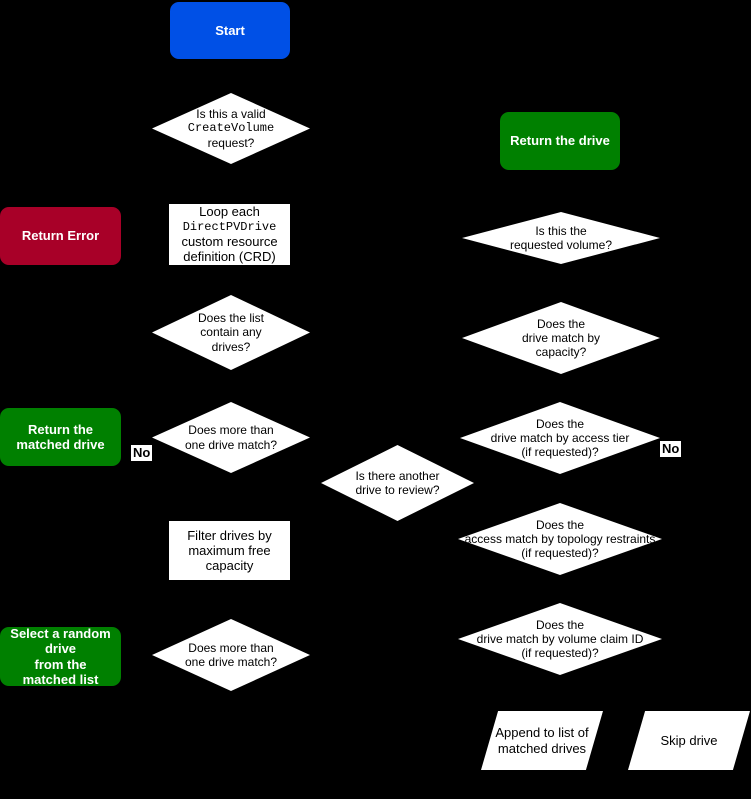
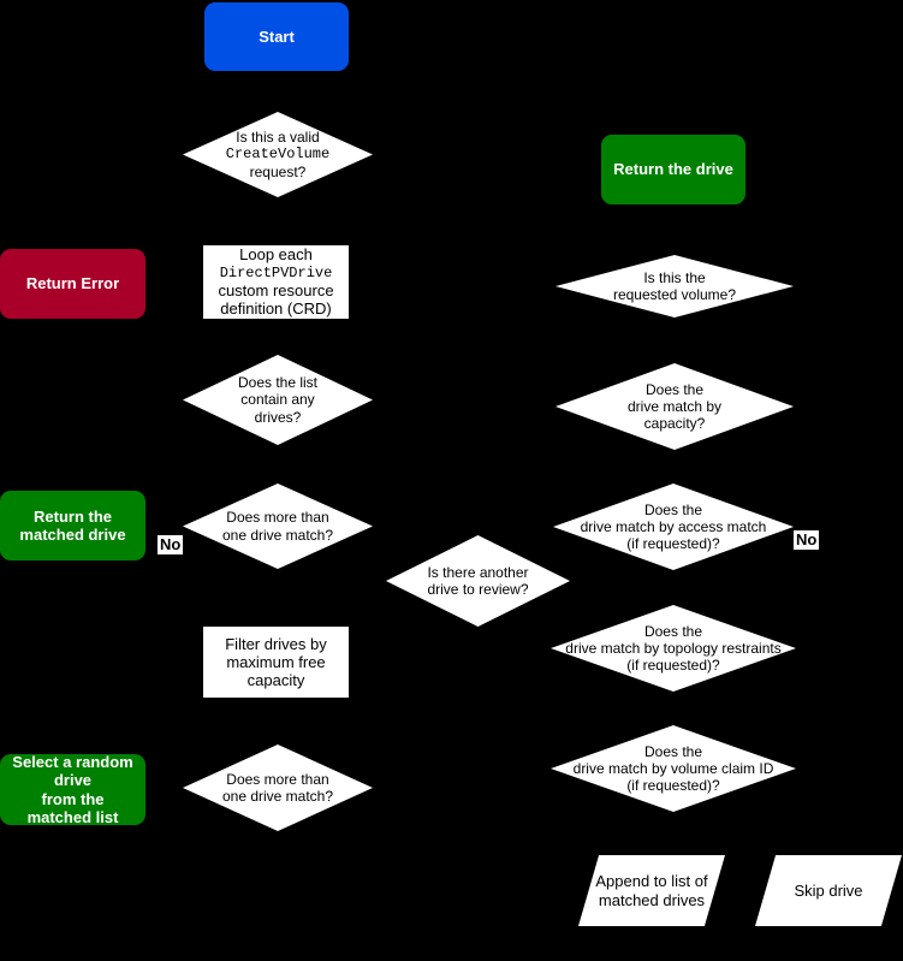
  Start
  Is this a valid
  CreateVolume
  request?
  Return Error
  Loop each
  DirectPVDrive
  custom resource
  definition (CRD)
  Does the list
  contain any
  drives?
  Return the
  matched drive
  No
  Does more than
  one drive match?
  Filter drives by
  maximum free
  capacity
  Select a random drive
  from the matched list
  Does more than
  one drive match?
  Is there another
  drive to review?
  Return the drive
  Is this the
  requested volume?
  Does the
  drive match by
  capacity?
  Does the
- drive match by access tier
+ drive match by access match
  (if requested)?
  No
  Does the
- access match by topology restraints
+ drive match by topology restraints
  (if requested)?
  Does the
  drive match by volume claim ID
  (if requested)?
  Append to list of
  matched drives
  Skip drive
